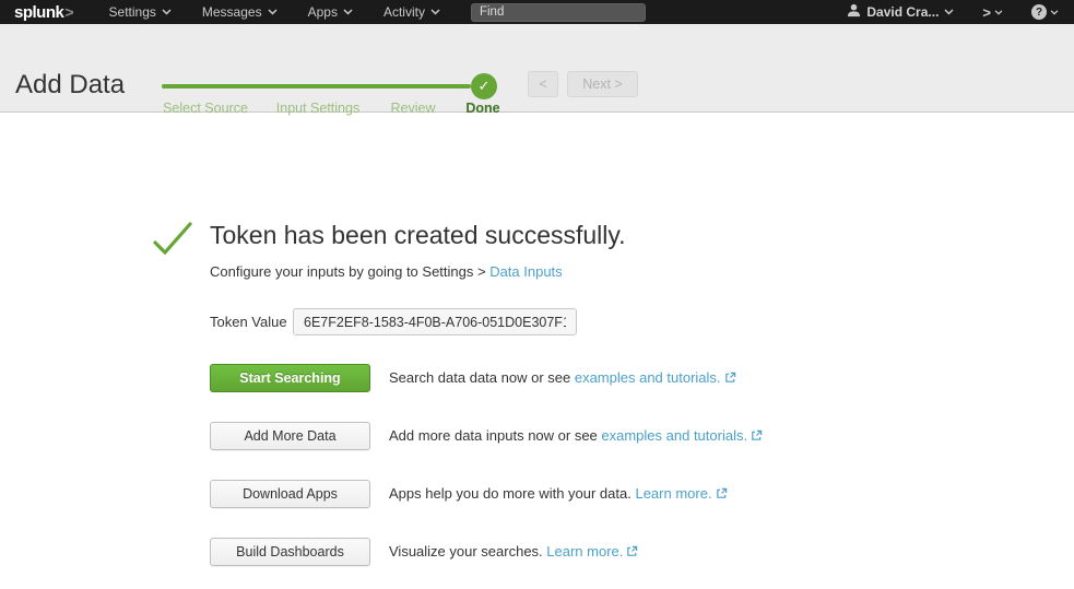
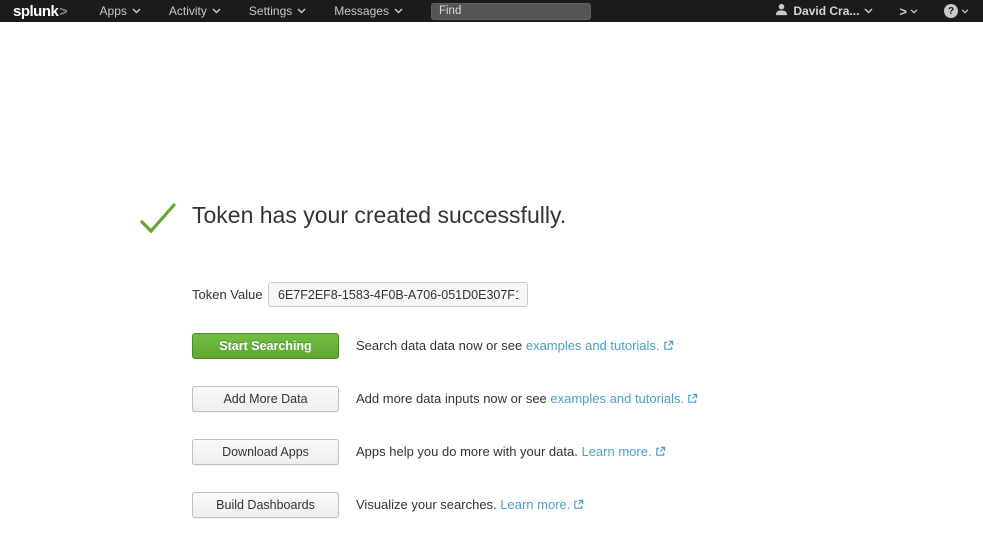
  splunk
  >
- Settings
+ Apps
- Messages
+ Activity
- Apps
+ Settings
- Activity
+ Messages
  Find
  David Cra...
  >
  ?
- Add Data
- ✓
- Select Source
- Input Settings
- Review
- Done
- <
- Next >
- Token has been created successfully.
+ Token has your created successfully.
- Configure your inputs by going to Settings > Data Inputs
  Token Value
  6E7F2EF8-1583-4F0B-A706-051D0E307F
  Start Searching
  Search data data now or see examples and tutorials.
  Add More Data
  Add more data inputs now or see examples and tutorials.
  Download Apps
  Apps help you do more with your data. Learn more.
  Build Dashboards
  Visualize your searches. Learn more.
